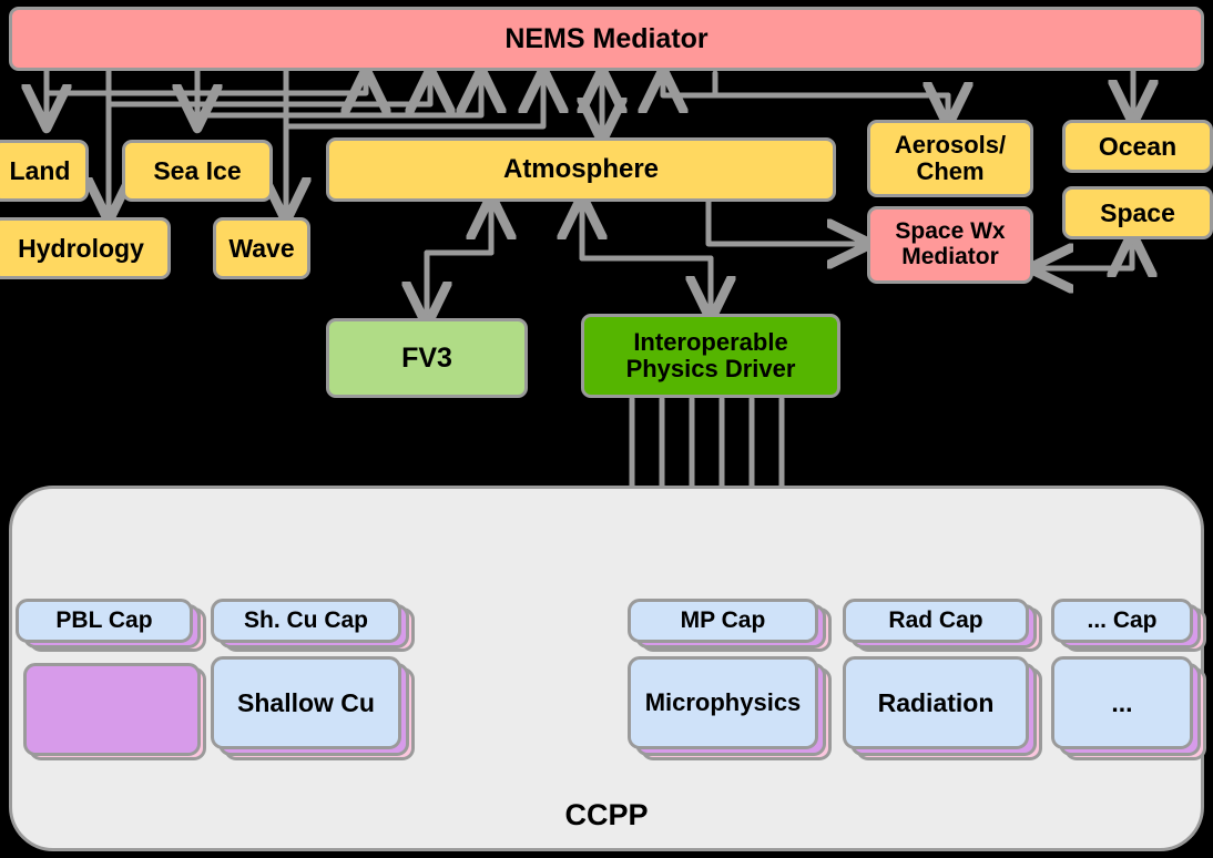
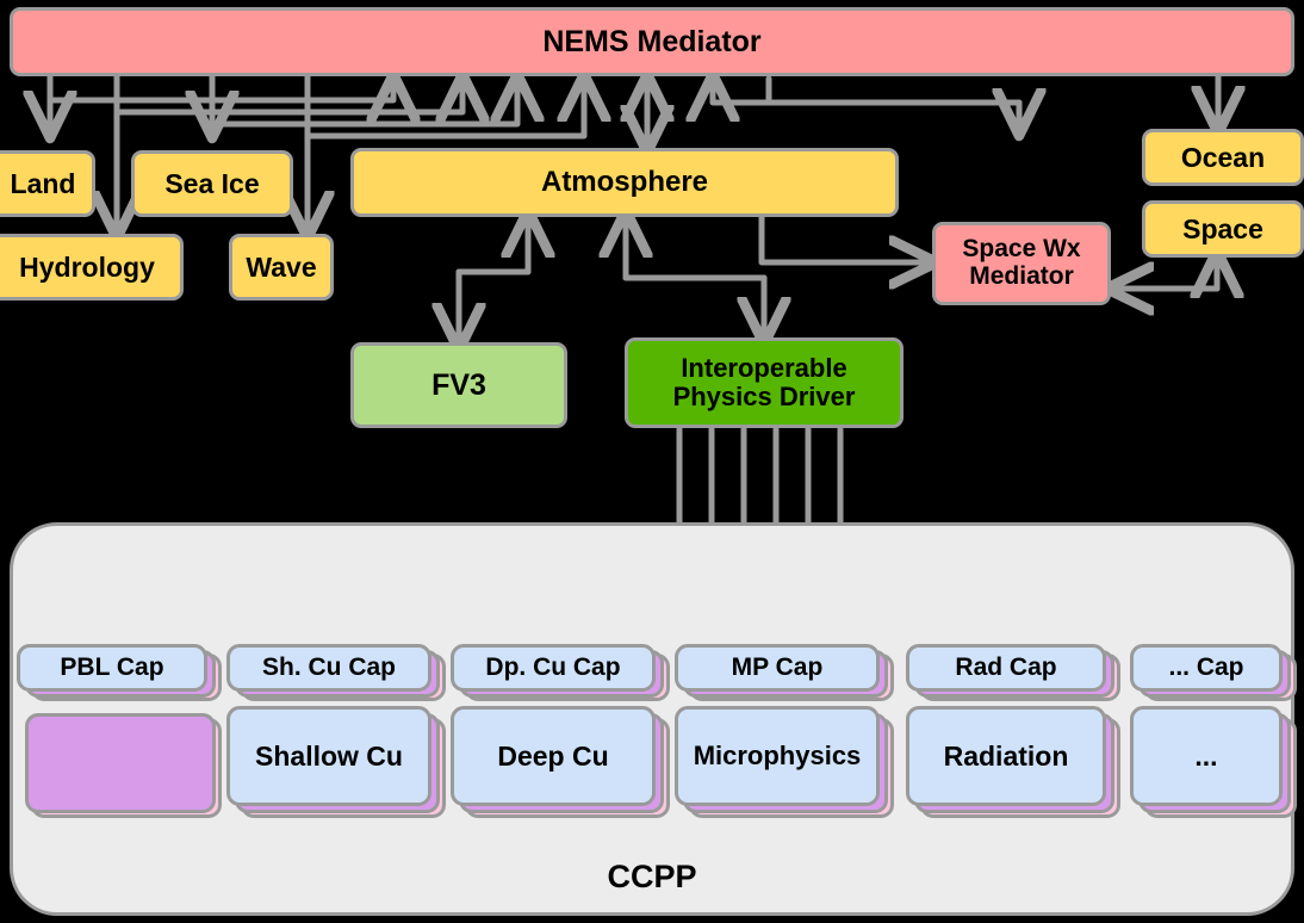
  CCPP
  NEMS Mediator
  Land
  Hydrology
  Sea Ice
  Wave
  Atmosphere
- Aerosols/
- Chem
  Ocean
  Space
  Space Wx
  Mediator
  FV3
  Interoperable
  Physics Driver
  PBL Cap
  Sh. Cu Cap
  Shallow Cu
+ Dp. Cu Cap
+ Deep Cu
  MP Cap
  Microphysics
  Rad Cap
  Radiation
  ... Cap
  ...
